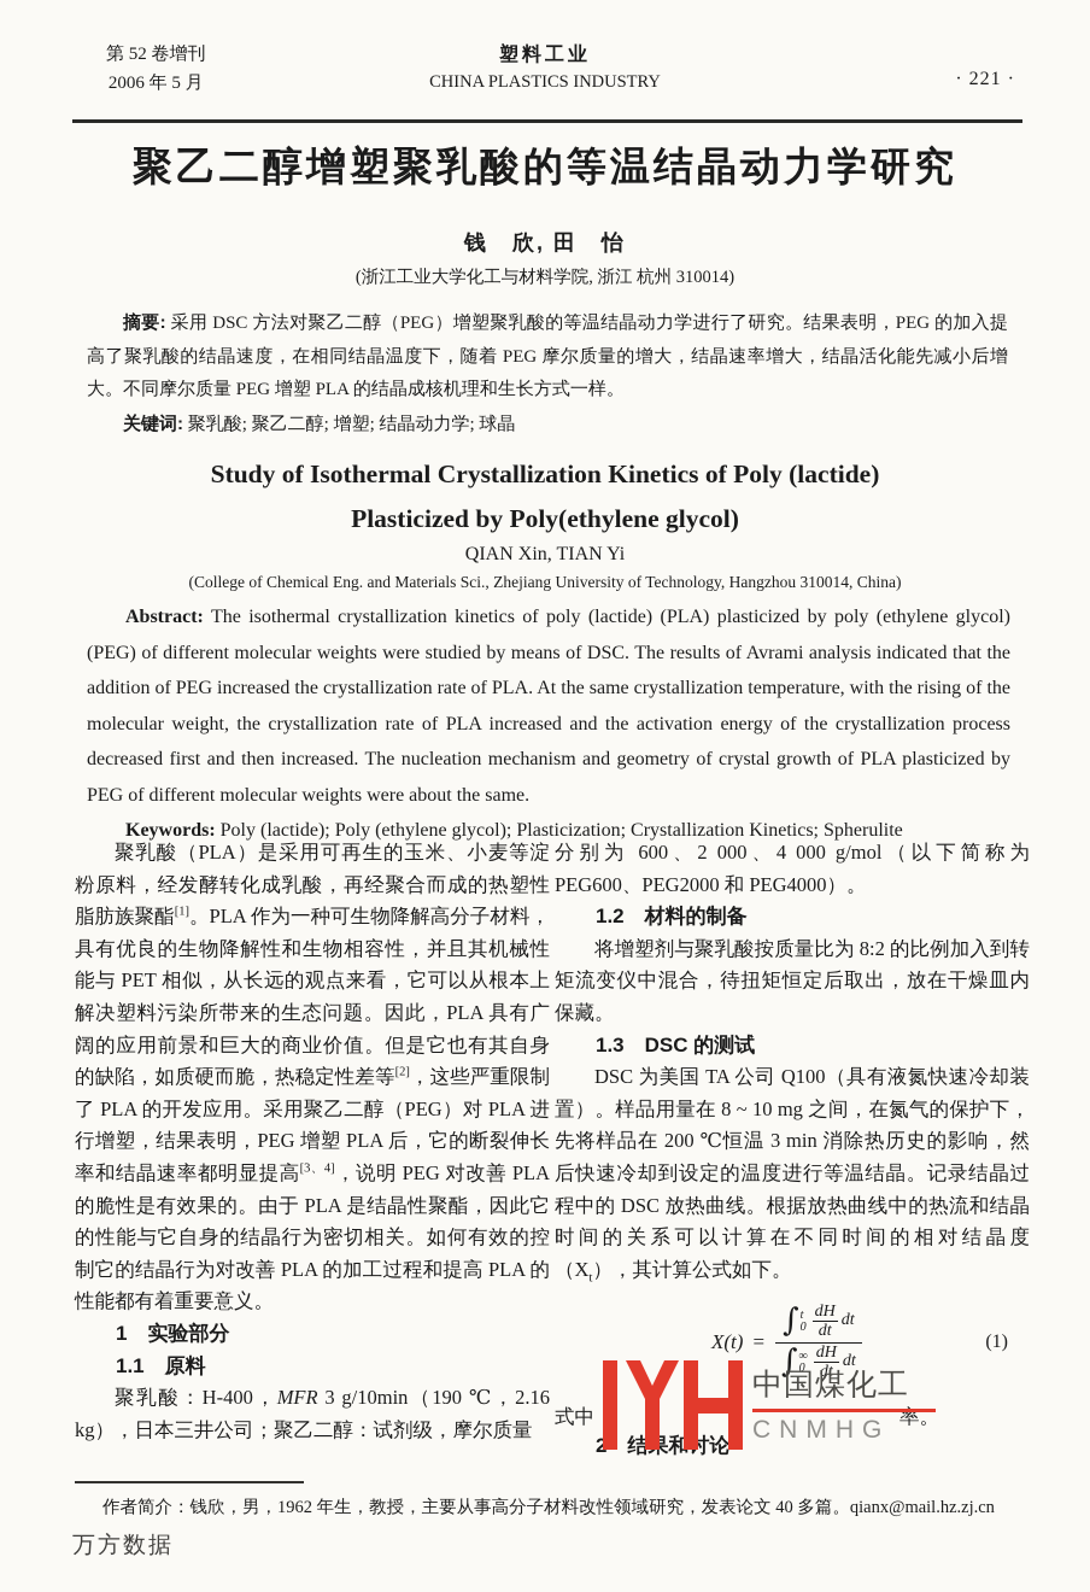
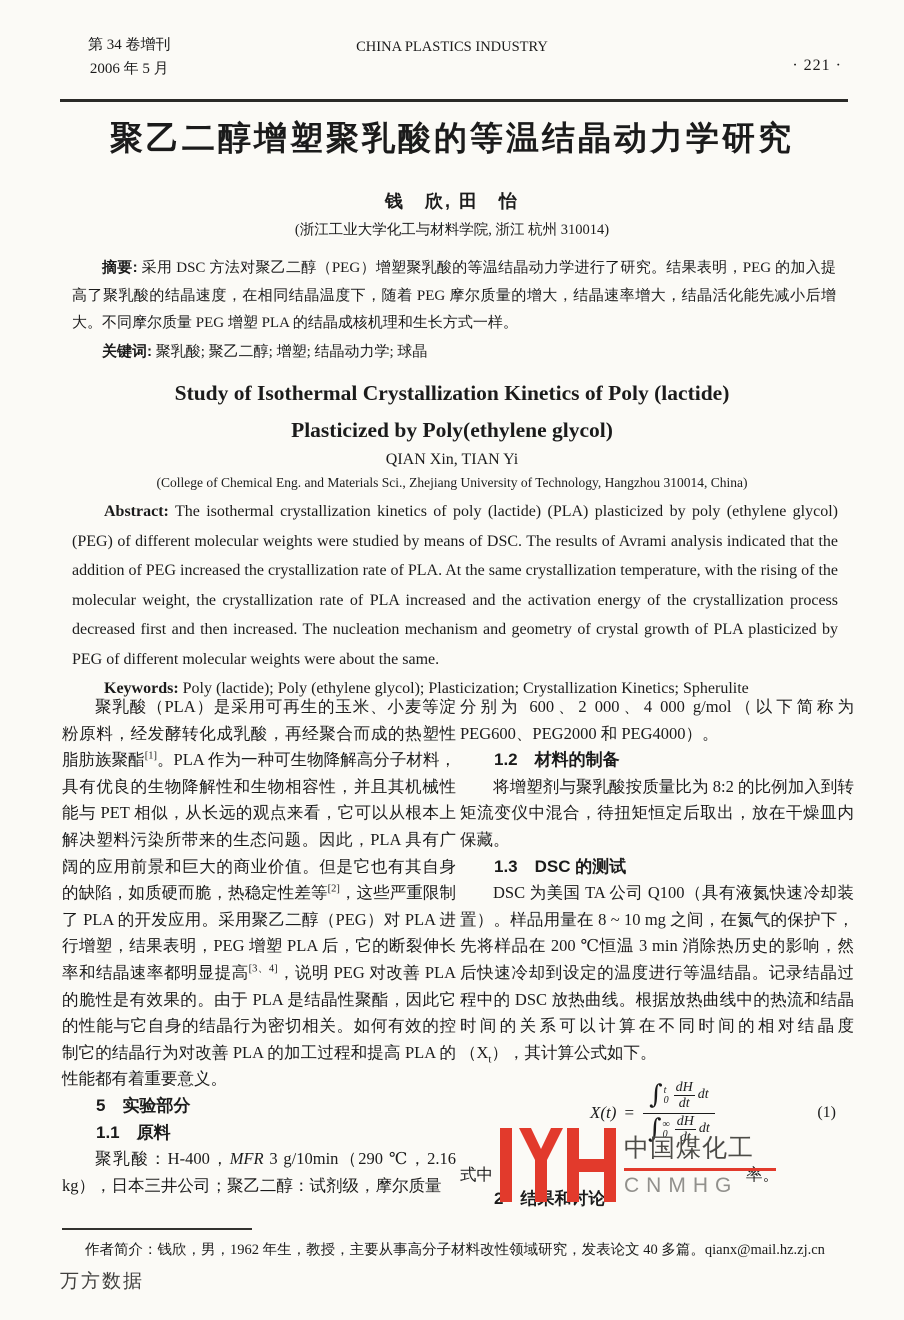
- 第 52 卷增刊
+ 第 34 卷增刊
  2006 年 5 月
- 塑料工业
  CHINA PLASTICS INDUSTRY
  · 221 ·
  聚乙二醇增塑聚乳酸的等温结晶动力学研究
  钱 欣, 田 怡
  (浙江工业大学化工与材料学院, 浙江 杭州 310014)
  摘要: 采用 DSC 方法对聚乙二醇（PEG）增塑聚乳酸的等温结晶动力学进行了研究。结果表明，PEG 的加入提高了聚乳酸的结晶速度，在相同结晶温度下，随着 PEG 摩尔质量的增大，结晶速率增大，结晶活化能先减小后增大。不同摩尔质量 PEG 增塑 PLA 的结晶成核机理和生长方式一样。
  关键词: 聚乳酸; 聚乙二醇; 增塑; 结晶动力学; 球晶
  Study of Isothermal Crystallization Kinetics of Poly (lactide)
  Plasticized by Poly(ethylene glycol)
  QIAN Xin, TIAN Yi
  (College of Chemical Eng. and Materials Sci., Zhejiang University of Technology, Hangzhou 310014, China)
  Abstract: The isothermal crystallization kinetics of poly (lactide) (PLA) plasticized by poly (ethylene glycol) (PEG) of different molecular weights were studied by means of DSC. The results of Avrami analysis indicated that the addition of PEG increased the crystallization rate of PLA. At the same crystallization temperature, with the rising of the molecular weight, the crystallization rate of PLA increased and the activation energy of the crystallization process decreased first and then increased. The nucleation mechanism and geometry of crystal growth of PLA plasticized by PEG of different molecular weights were about the same.
  Keywords: Poly (lactide); Poly (ethylene glycol); Plasticization; Crystallization Kinetics; Spherulite
  聚乳酸（PLA）是采用可再生的玉米、小麦等淀粉原料，经发酵转化成乳酸，再经聚合而成的热塑性脂肪族聚酯[1]。PLA 作为一种可生物降解高分子材料，具有优良的生物降解性和生物相容性，并且其机械性能与 PET 相似，从长远的观点来看，它可以从根本上解决塑料污染所带来的生态问题。因此，PLA 具有广阔的应用前景和巨大的商业价值。但是它也有其自身的缺陷，如质硬而脆，热稳定性差等[2]，这些严重限制了 PLA 的开发应用。采用聚乙二醇（PEG）对 PLA 进行增塑，结果表明，PEG 增塑 PLA 后，它的断裂伸长率和结晶速率都明显提高[3、4]，说明 PEG 对改善 PLA 的脆性是有效果的。由于 PLA 是结晶性聚酯，因此它的性能与它自身的结晶行为密切相关。如何有效的控制它的结晶行为对改善 PLA 的加工过程和提高 PLA 的性能都有着重要意义。
- 1 实验部分
+ 5 实验部分
  1.1 原料
- 聚乳酸：H-400，MFR 3 g/10min（190 ℃，2.16 kg），日本三井公司；聚乙二醇：试剂级，摩尔质量
+ 聚乳酸：H-400，MFR 3 g/10min（290 ℃，2.16 kg），日本三井公司；聚乙二醇：试剂级，摩尔质量
  分别为 600、2 000、4 000 g/mol（以下简称为 PEG600、PEG2000 和 PEG4000）。
  1.2 材料的制备
  将增塑剂与聚乳酸按质量比为 8:2 的比例加入到转矩流变仪中混合，待扭矩恒定后取出，放在干燥皿内保藏。
  1.3 DSC 的测试
  DSC 为美国 TA 公司 Q100（具有液氮快速冷却装置）。样品用量在 8 ~ 10 mg 之间，在氮气的保护下，先将样品在 200 ℃恒温 3 min 消除热历史的影响，然后快速冷却到设定的温度进行等温结晶。记录结晶过程中的 DSC 放热曲线。根据放热曲线中的热流和结晶时间的关系可以计算在不同时间的相对结晶度（Xt），其计算公式如下。
  X(t)
  =
  ∫
  t
  0
  dH
  dt
  dt
  ∫
  ∞
  0
  dH
  dt
  dt
  (1)
  式中
  率。
  2 结和讨论
  中国煤化工
  CNMHG
  作者简介：钱欣，男，1962 年生，教授，主要从事高分子材料改性领域研究，发表论文 40 多篇。qianx@mail.hz.zj.cn
  万方数据
